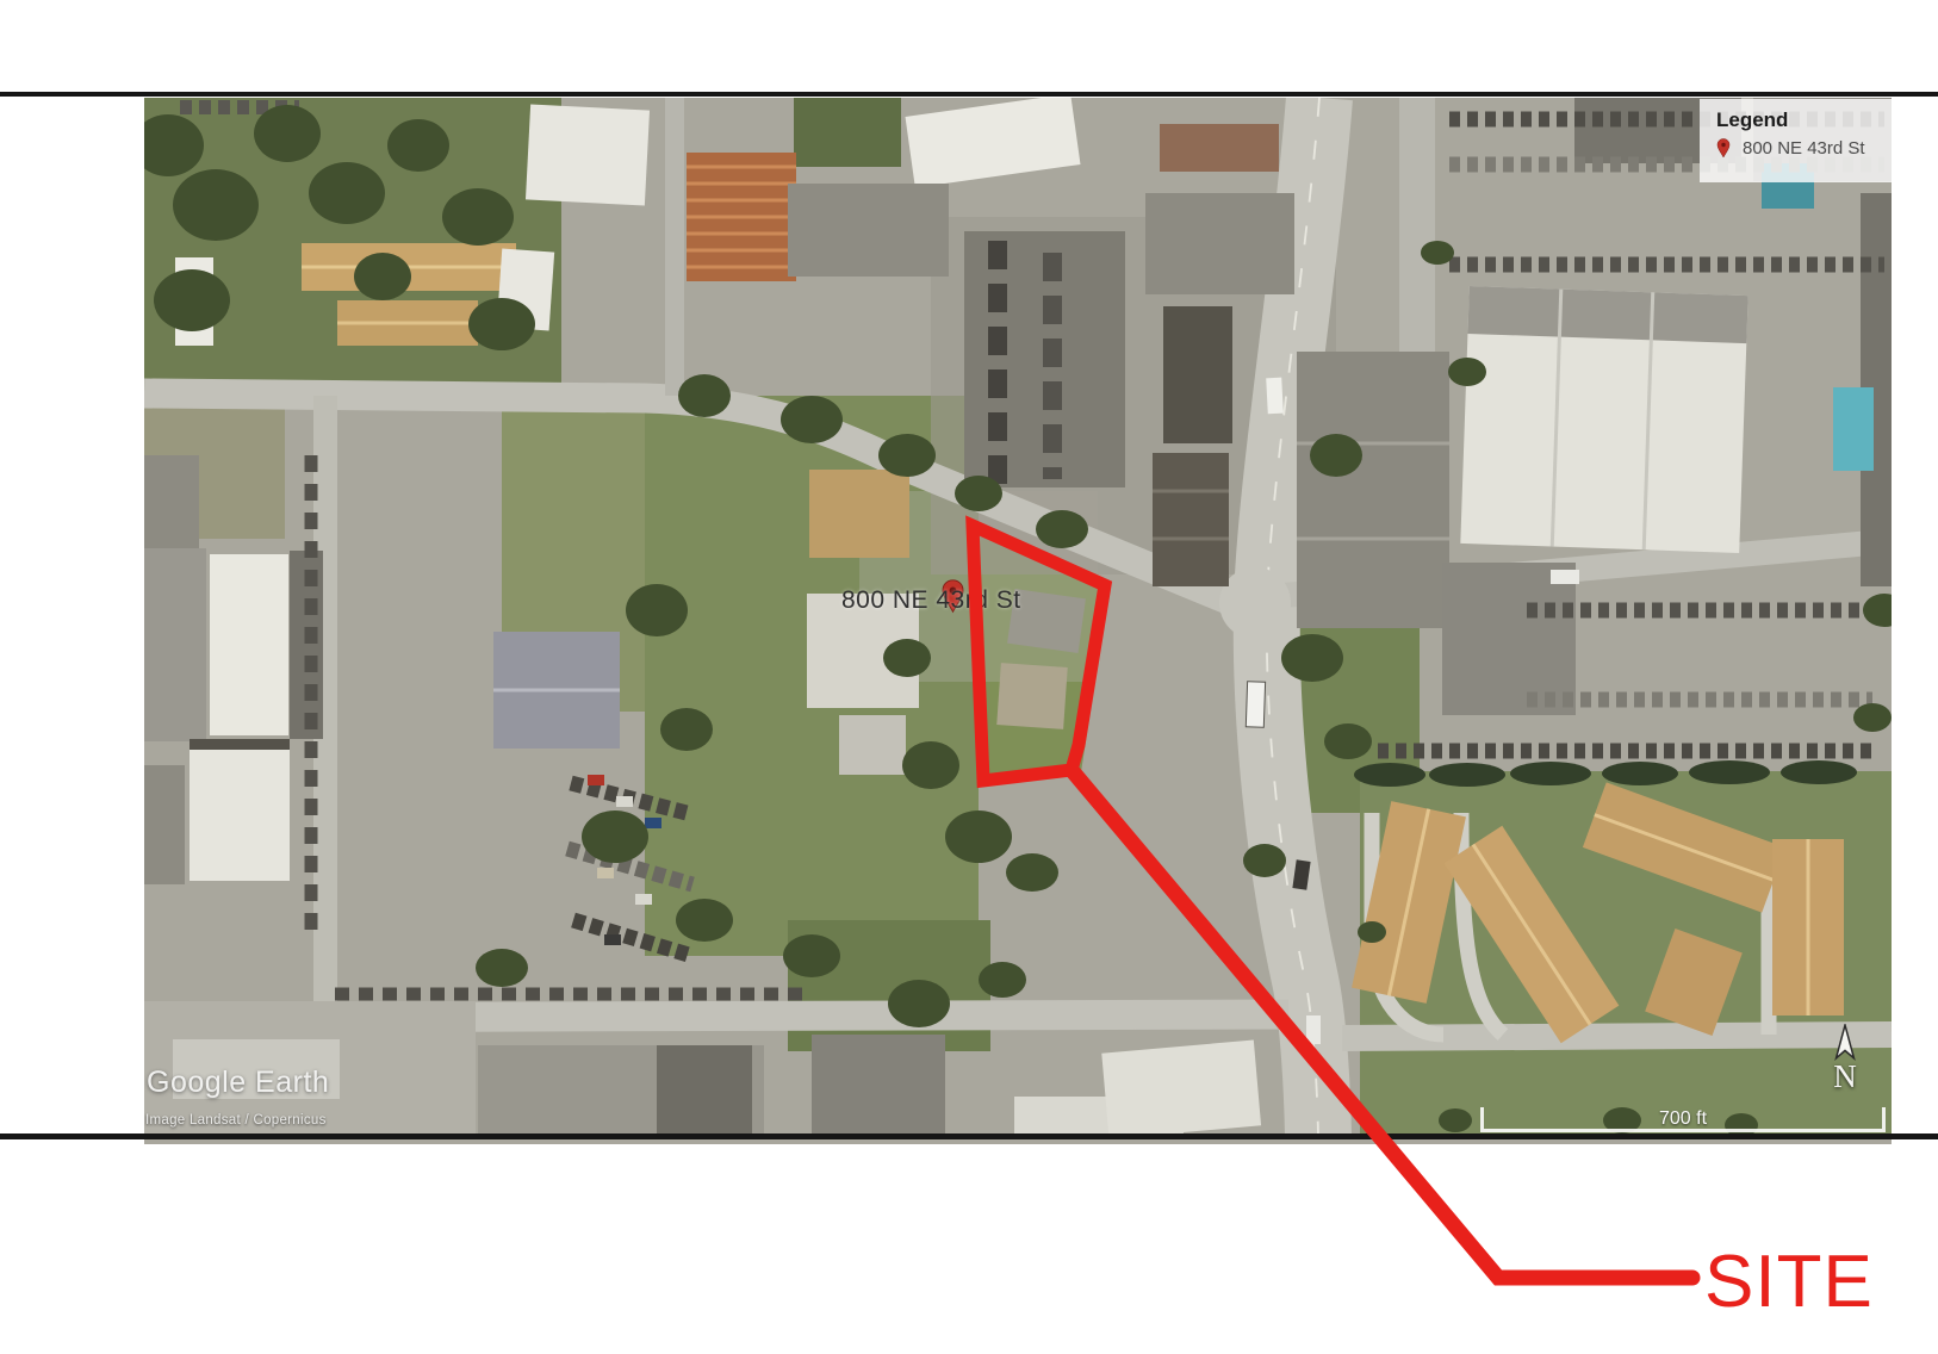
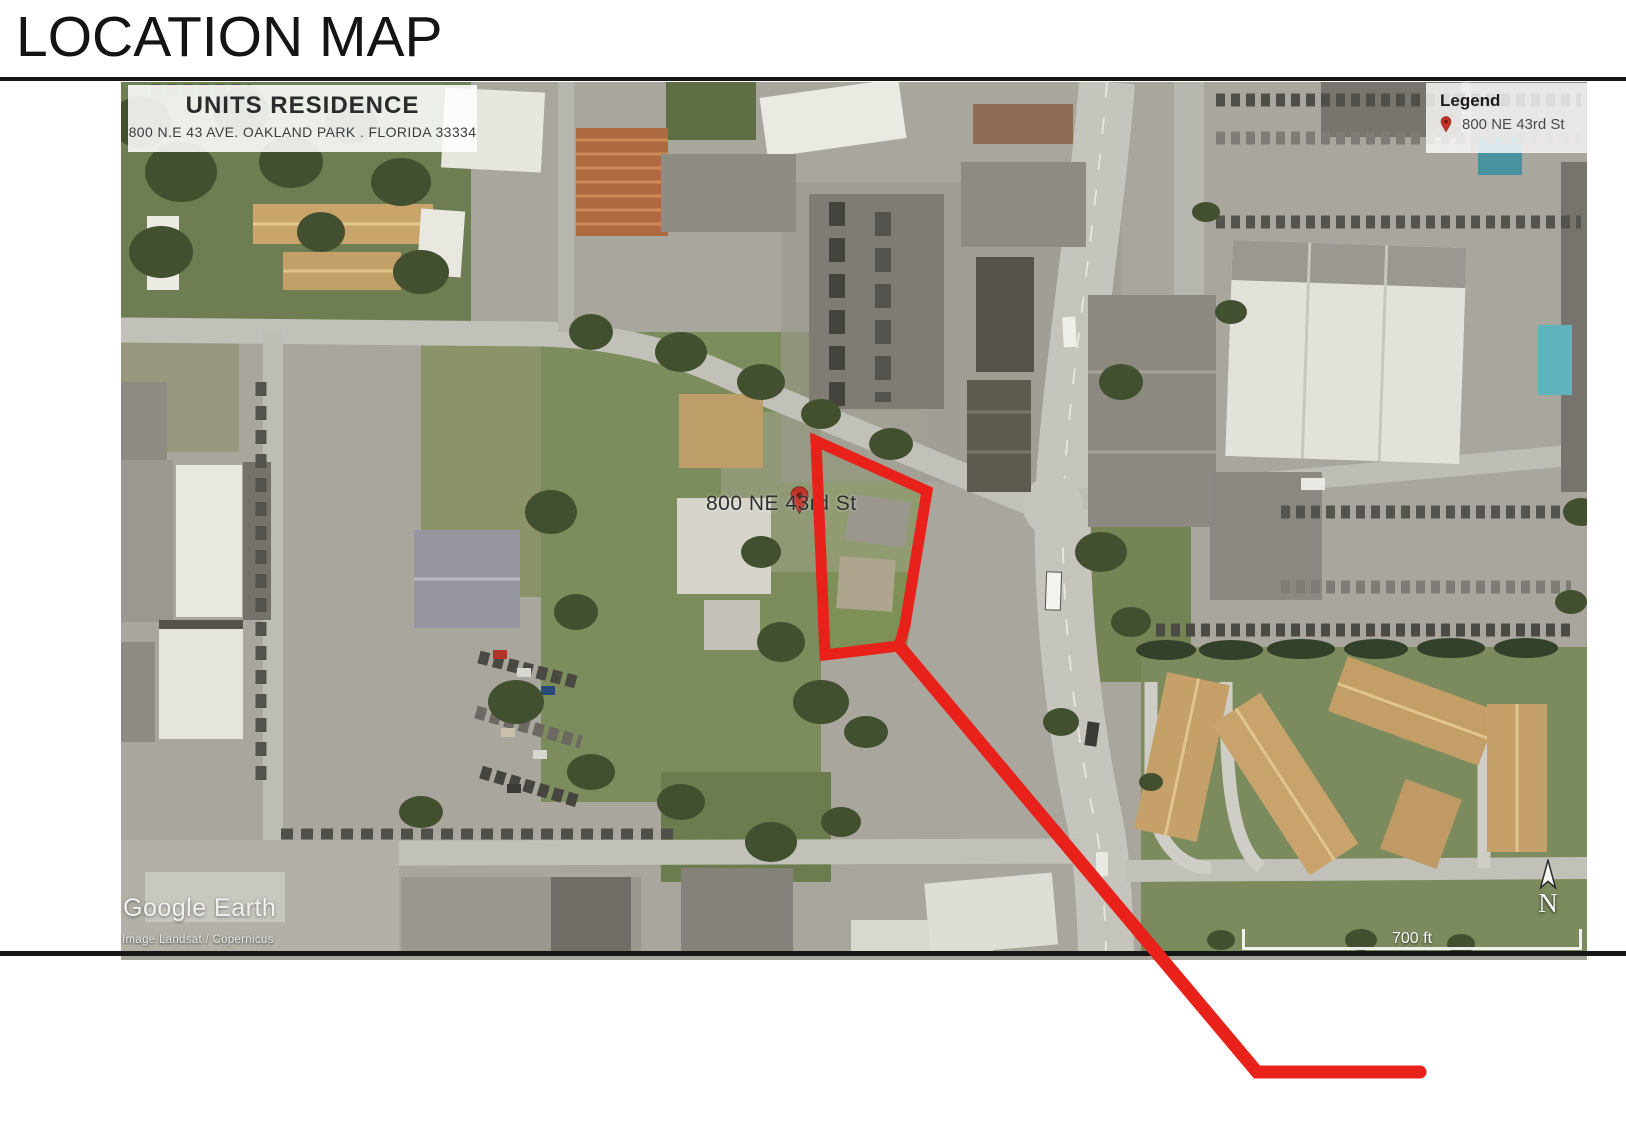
+ LOCATION MAP
+ UNITS RESIDENCE
+ 800 N.E 43 AVE. OAKLAND PARK . FLORIDA 33334
  Legend
  800 NE 43rd St
  800 NE 43 St
  Google Earth
  Image Landsat / Copernicus
  700 ft
  N
- SITE
